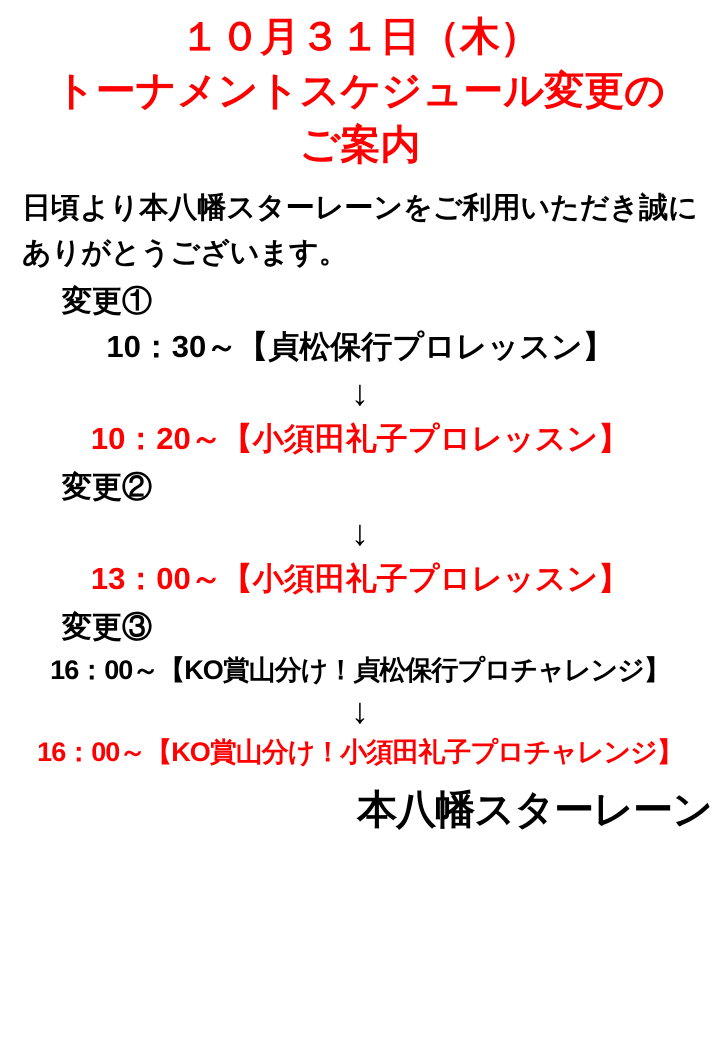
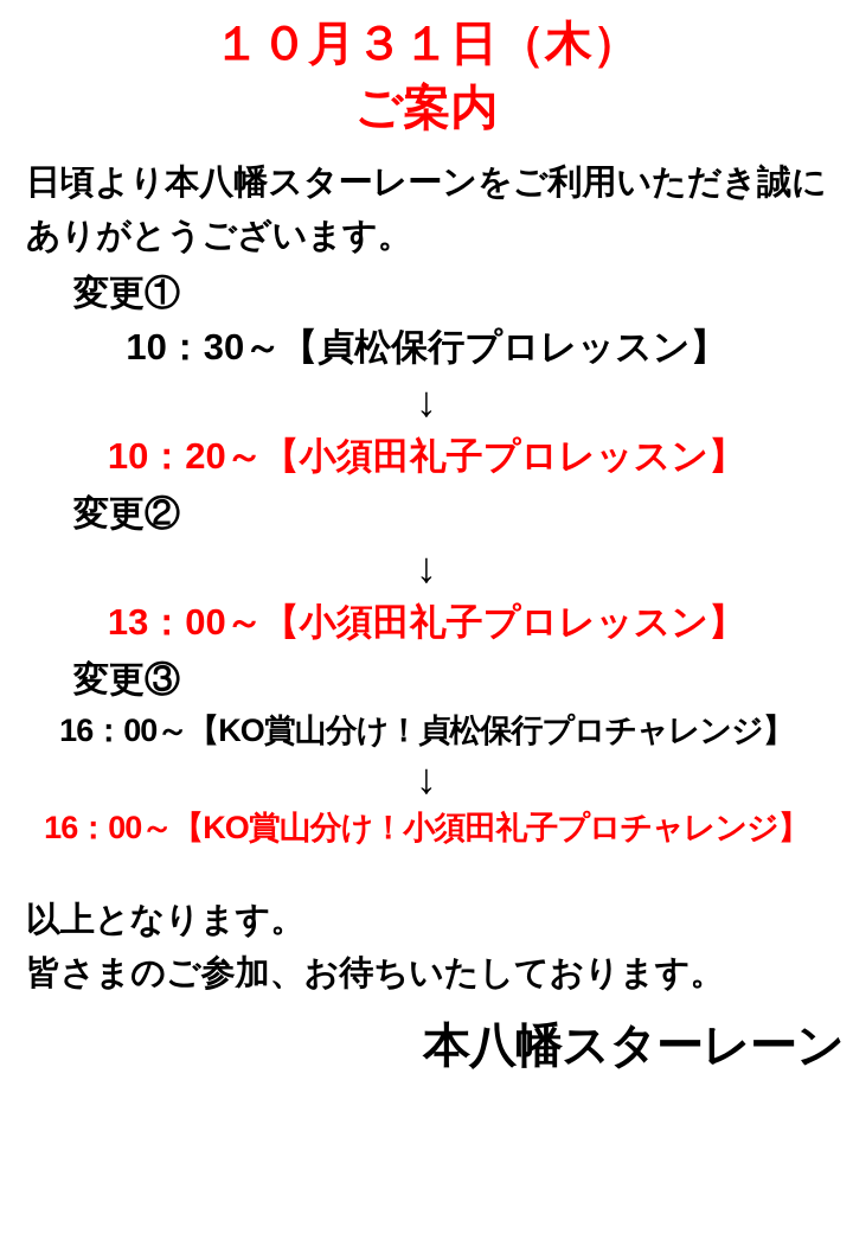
  １０月３１日（木）
- トーナメントスケジュール変更の
  ご案内
  日頃より本八幡スターレーンをご利用いただき誠に
  ありがとうございます。
  変更①
  10：30～【貞松保行プロレッスン】
  ↓
  10：20～【小須田礼子プロレッスン】
  変更②
  ↓
  13：00～【小須田礼子プロレッスン】
  変更③
  16：00～【KO賞山分け！貞松保行プロチャレンジ】
  ↓
  16：00～【KO賞山分け！小須田礼子プロチャレンジ】
+ 以上となります。
+ 皆さまのご参加、お待ちいたしております。
  本八幡スターレーン
